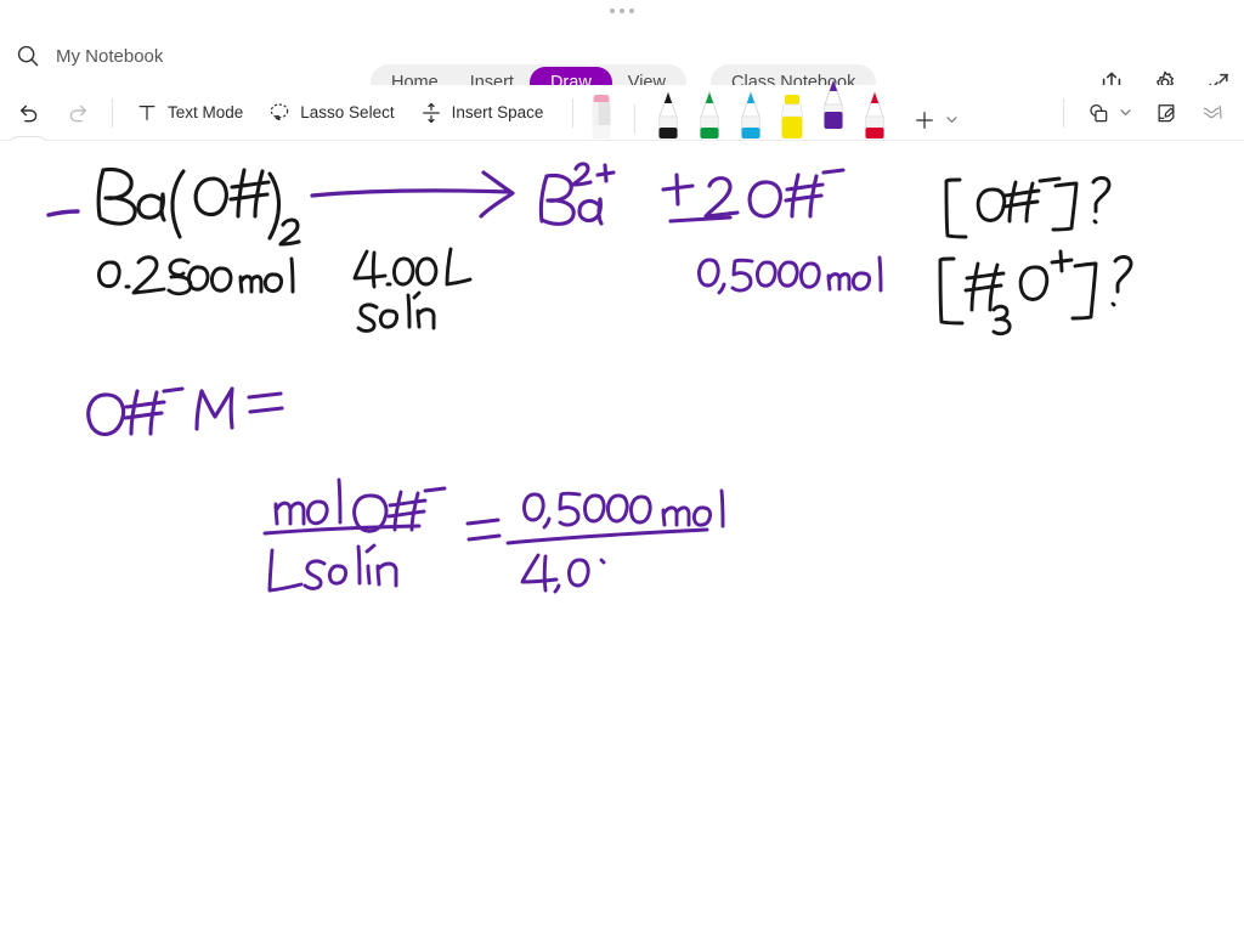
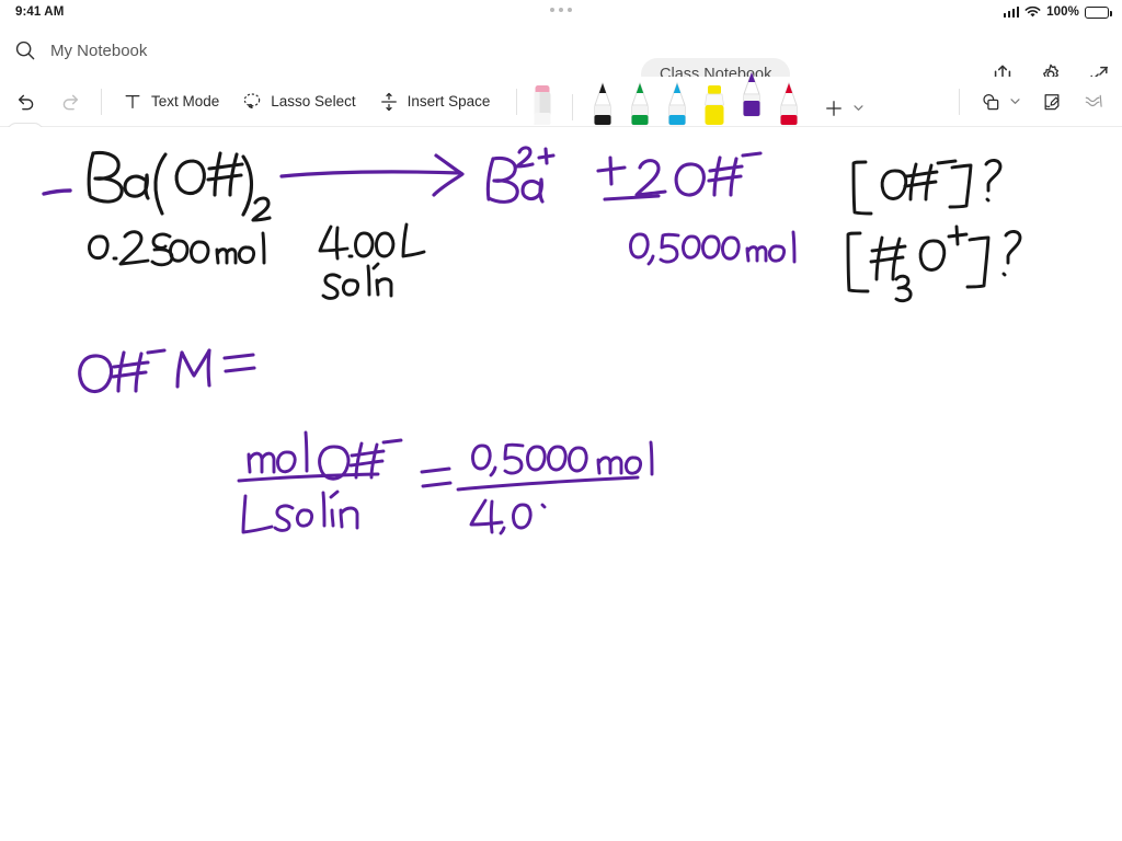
+ 9:41 AM
+ 100%
  My Notebook
- Home
- Insert
- Draw
- View
  Class Notebok
  Text Mode
  Lasso Select
  Insert Space
